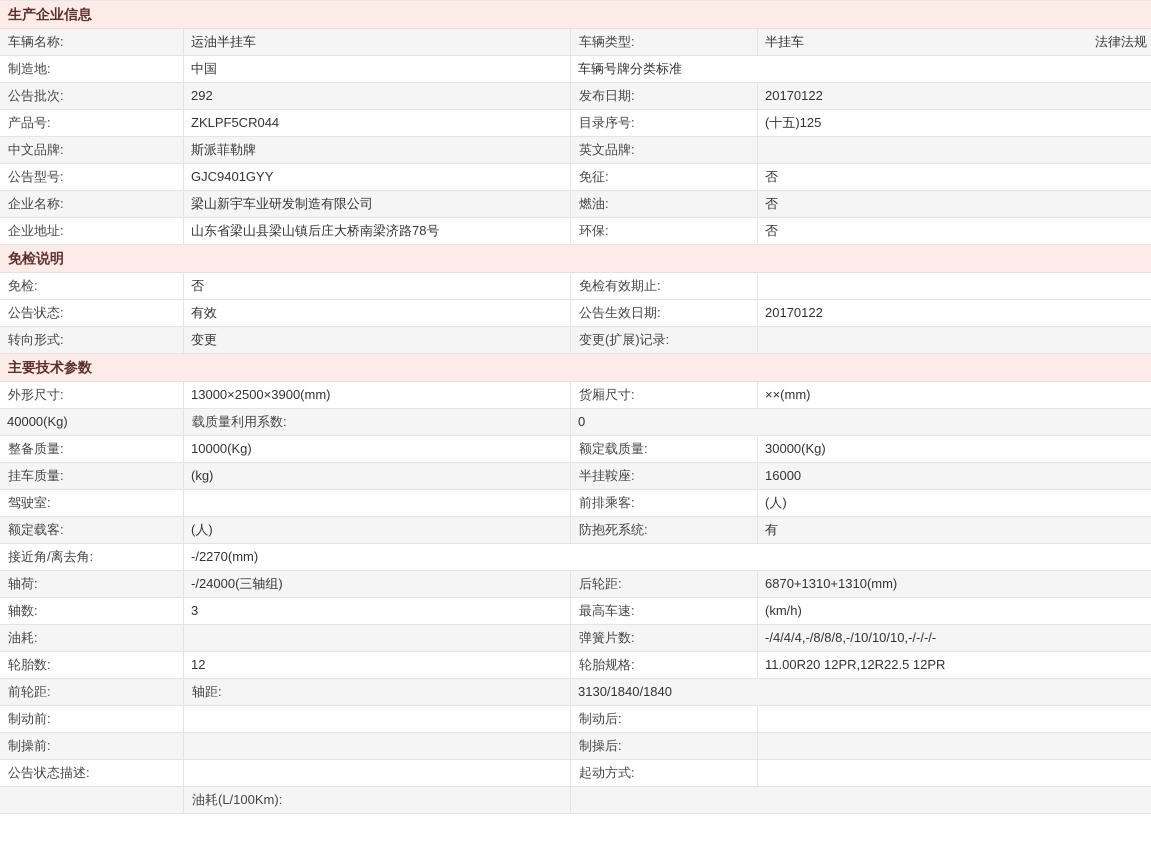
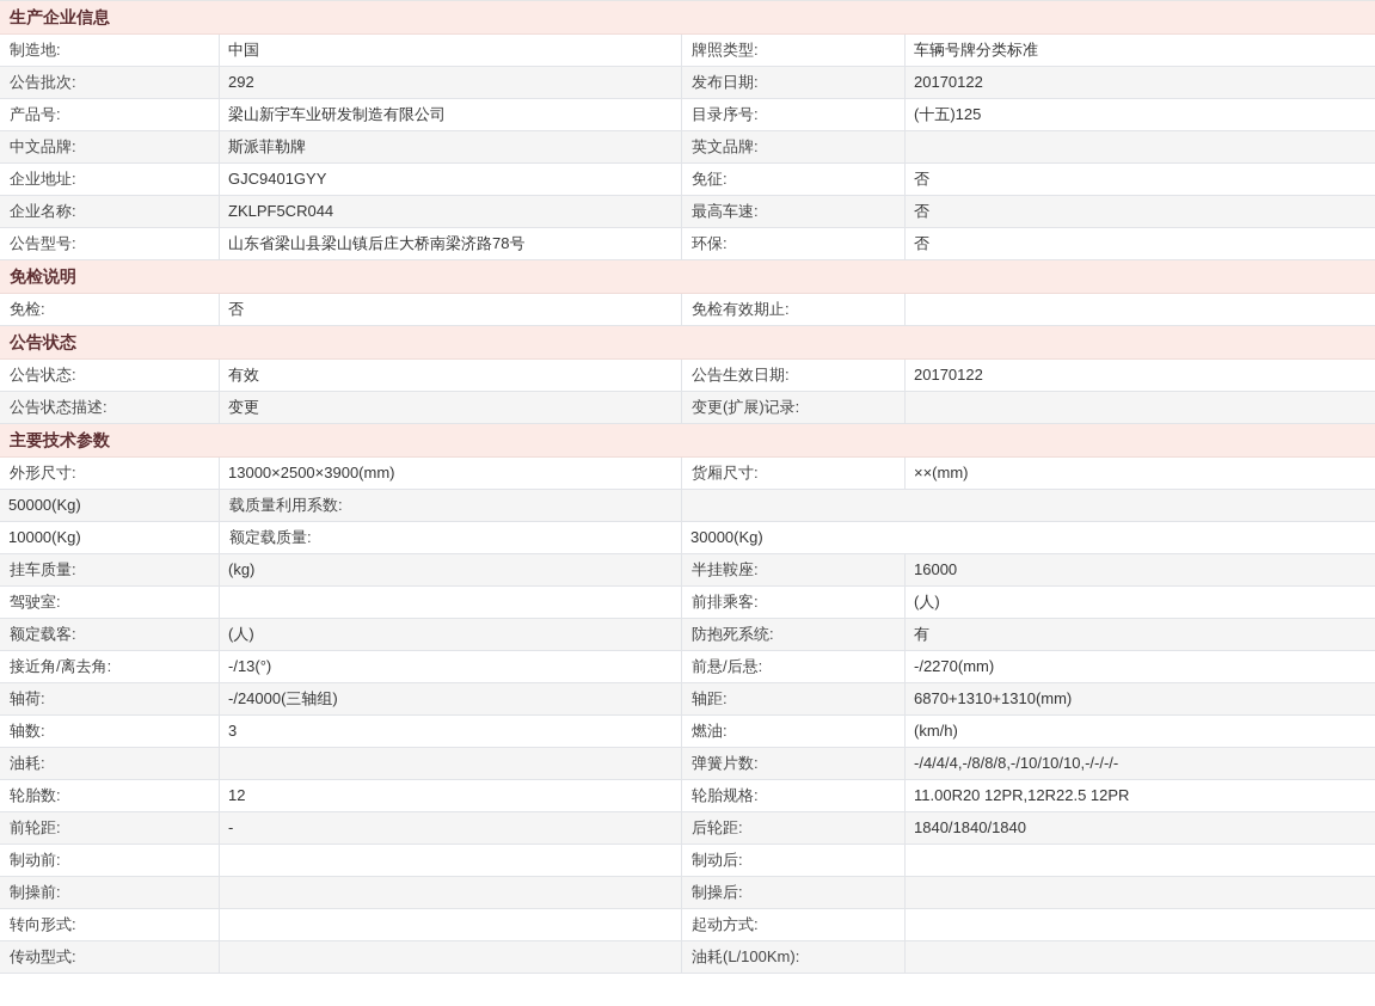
  生产企业信息
- 车辆名称:
- 运油半挂车
- 车辆类型:
- 半挂车
- 法律法规
  制造地:
  中国
+ 牌照类型:
  车辆号牌分类标准
  公告批次:
  292
  发布日期:
  20170122
  产品号:
- ZKLPF5CR044
+ 梁山新宇车业研发制造有限公司
  目录序号:
  (十五)125
  中文品牌:
  斯派菲勒牌
  英文品牌:
- 公告型号:
+ 企业地址:
  GJC9401GYY
  免征:
  否
  企业名称:
- 梁山新宇车业研发制造有限公司
+ ZKLPF5CR044
- 燃油:
+ 最高车速:
  否
- 企业地址:
+ 公告型号:
  山东省梁山县梁山镇后庄大桥南梁济路78号
  环保:
  否
  免检说明
  免检:
  否
  免检有效期止:
+ 公告状态
  公告状态:
  有效
  公告生效日期:
  20170122
- 转向形式:
+ 公告状态描述:
  变更
  变更(扩展)记录:
  主要技术参数
  外形尺寸:
  13000×2500×3900(mm)
  货厢尺寸:
  ××(mm)
- 40000(Kg)
+ 50000(Kg)
  载质量利用系数:
- 0
- 整备质量:
  10000(Kg)
  额定载质量:
  30000(Kg)
  挂车质量:
  (kg)
  半挂鞍座:
  16000
  驾驶室:
  前排乘客:
  (人)
  额定载客:
  (人)
  防抱死系统:
  有
  接近角/离去角:
+ -/13(°)
+ 前悬/后悬:
  -/2270(mm)
  轴荷:
  -/24000(三轴组)
- 后轮距:
+ 轴距:
  6870+1310+1310(mm)
  轴数:
  3
- 最高车速:
+ 燃油:
  (km/h)
  油耗:
  弹簧片数:
  -/4/4/4,-/8/8/8,-/10/10/10,-/-/-/-
  轮胎数:
  12
  轮胎规格:
  11.00R20 12PR,12R22.5 12PR
  前轮距:
+ -
- 轴距:
+ 后轮距:
- 3130/1840/1840
+ 1840/1840/1840
  制动前:
  制动后:
  制操前:
  制操后:
- 公告状态描述:
+ 转向形式:
  起动方式:
+ 传动型式:
  油耗(L/100Km):
